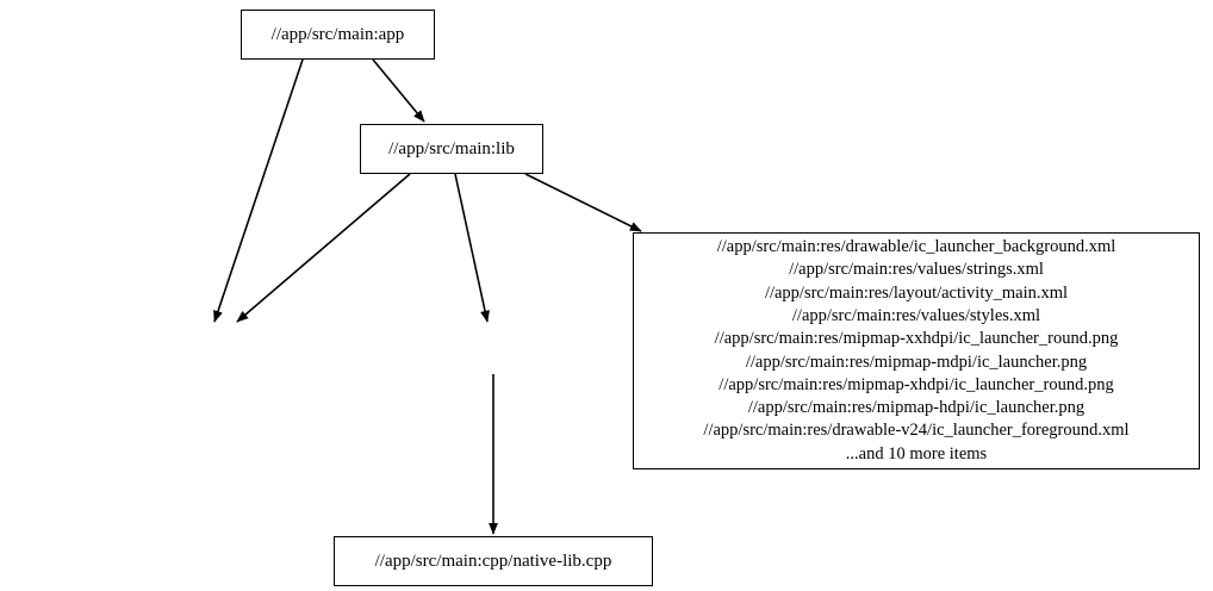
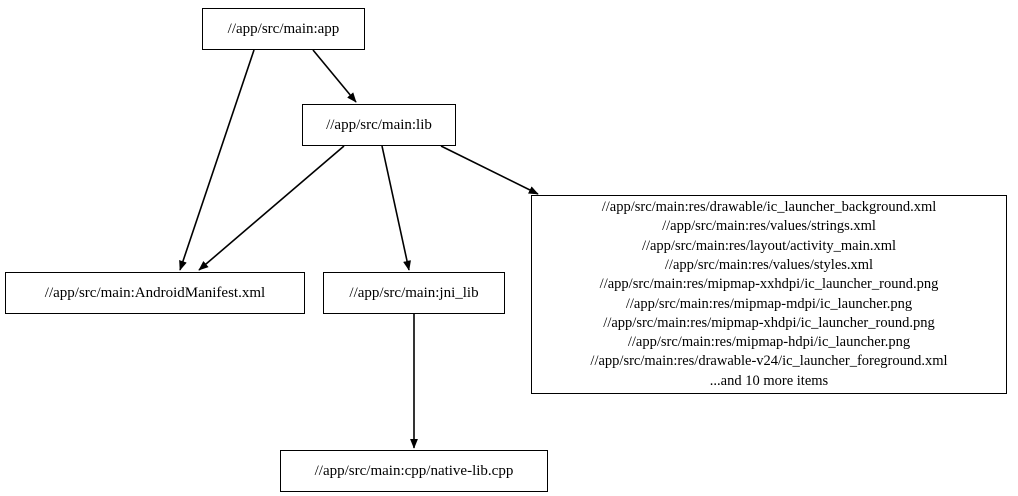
  //app/src/main:app
  //app/src/main:lib
+ //app/src/main:AndroidManifest.xml
+ //app/src/main:jni_lib
  //app/src/main:res/drawable/ic_launcher_background.xml
  //app/src/main:res/values/strings.xml
  //app/src/main:res/layout/activity_main.xml
  //app/src/main:res/values/styles.xml
  //app/src/main:res/mipmap-xxhdpi/ic_launcher_round.png
  //app/src/main:res/mipmap-mdpi/ic_launcher.png
  //app/src/main:res/mipmap-xhdpi/ic_launcher_round.png
  //app/src/main:res/mipmap-hdpi/ic_launcher.png
  //app/src/main:res/drawable-v24/ic_launcher_foreground.xml
  ...and 10 more items
  //app/src/main:cpp/native-lib.cpp
